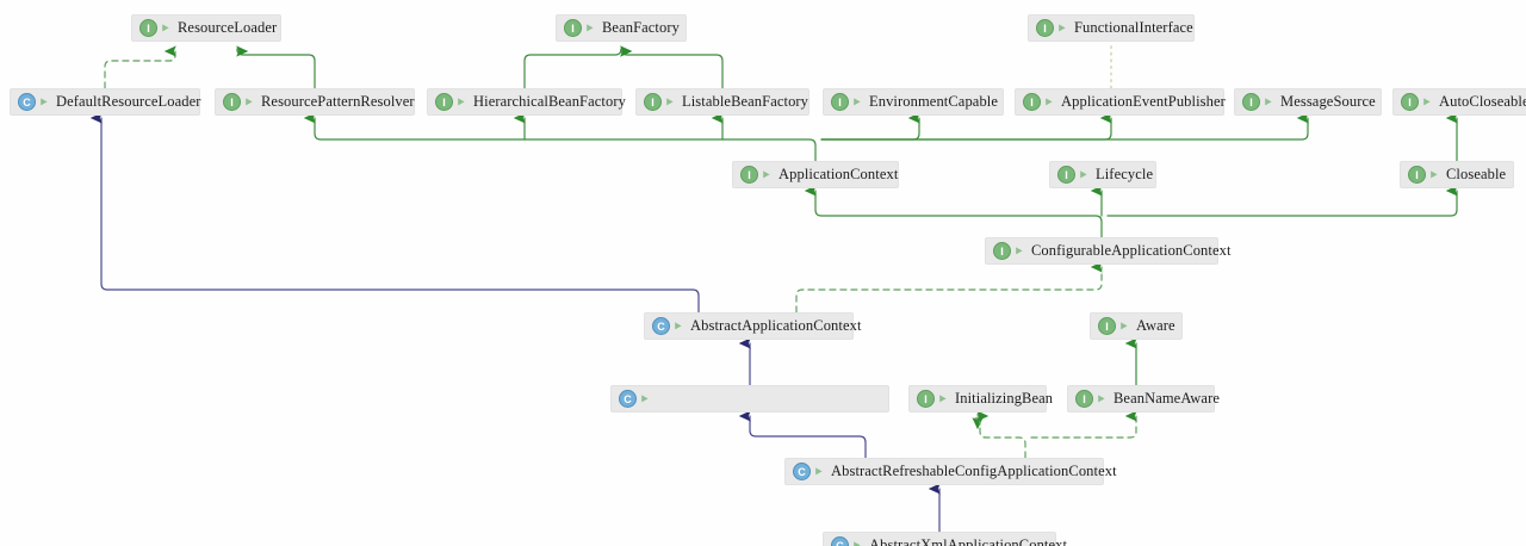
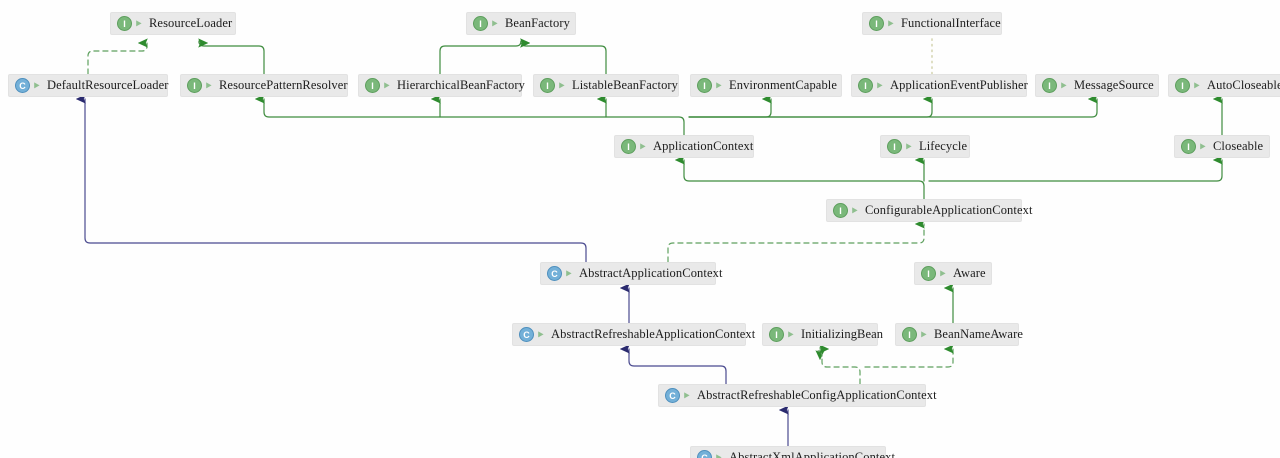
  I
  ResourceLoader
  I
  BeanFactory
  I
  FunctionalInterface
  C
  DefaultResourceLoader
  I
  ResourcePatternResolver
  I
  HierarchicalBeanFactory
  I
  ListableBeanFactory
  I
  EnvironmentCapable
  I
  ApplicationEventPublisher
  I
  MessageSource
  I
  AutoCloseabl
  I
  ApplicationContext
  I
  Lifecycle
  I
  Closeable
  I
  ConfigurableApplicationContext
  C
  AbstractApplicationContext
  I
  Aware
  C
+ AbstractRefreshableApplicationContext
  I
  InitializingBean
  I
  BeanNameAware
  C
  AbstractRefreshableConfigApplicationContext
  AbstractXmlApplicationContext
